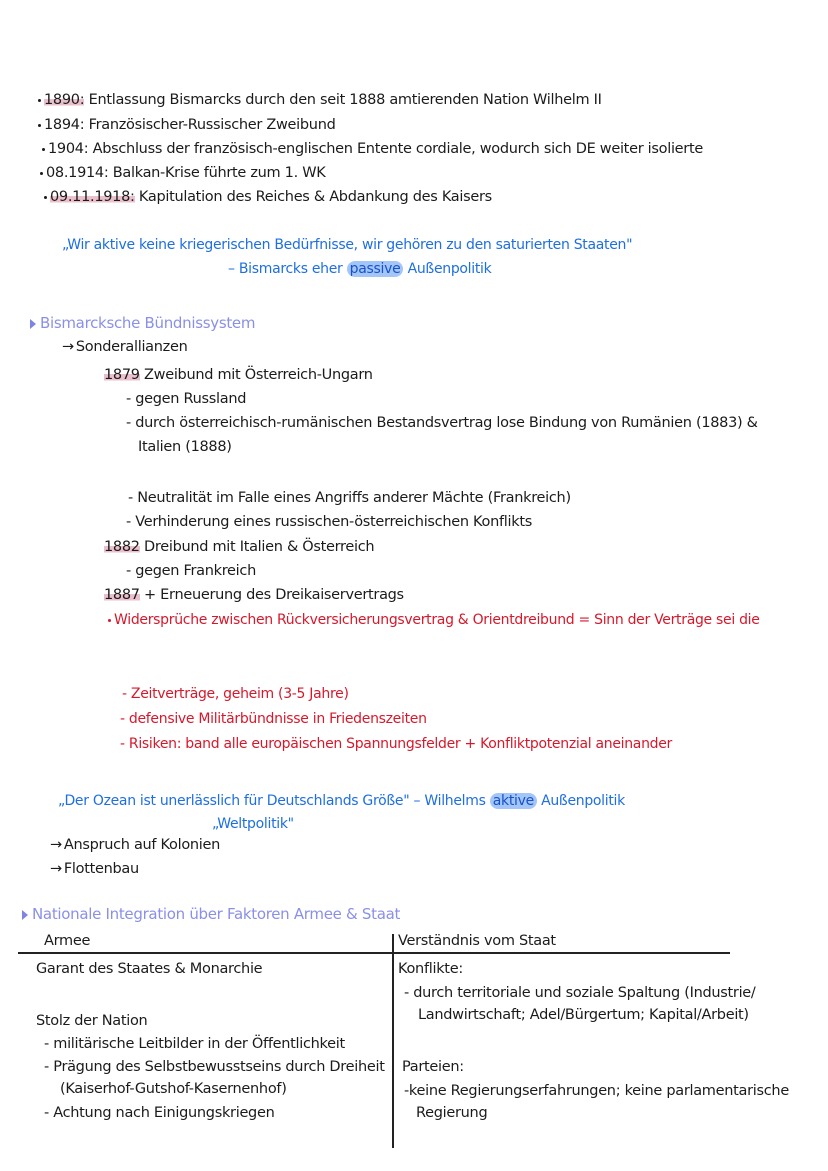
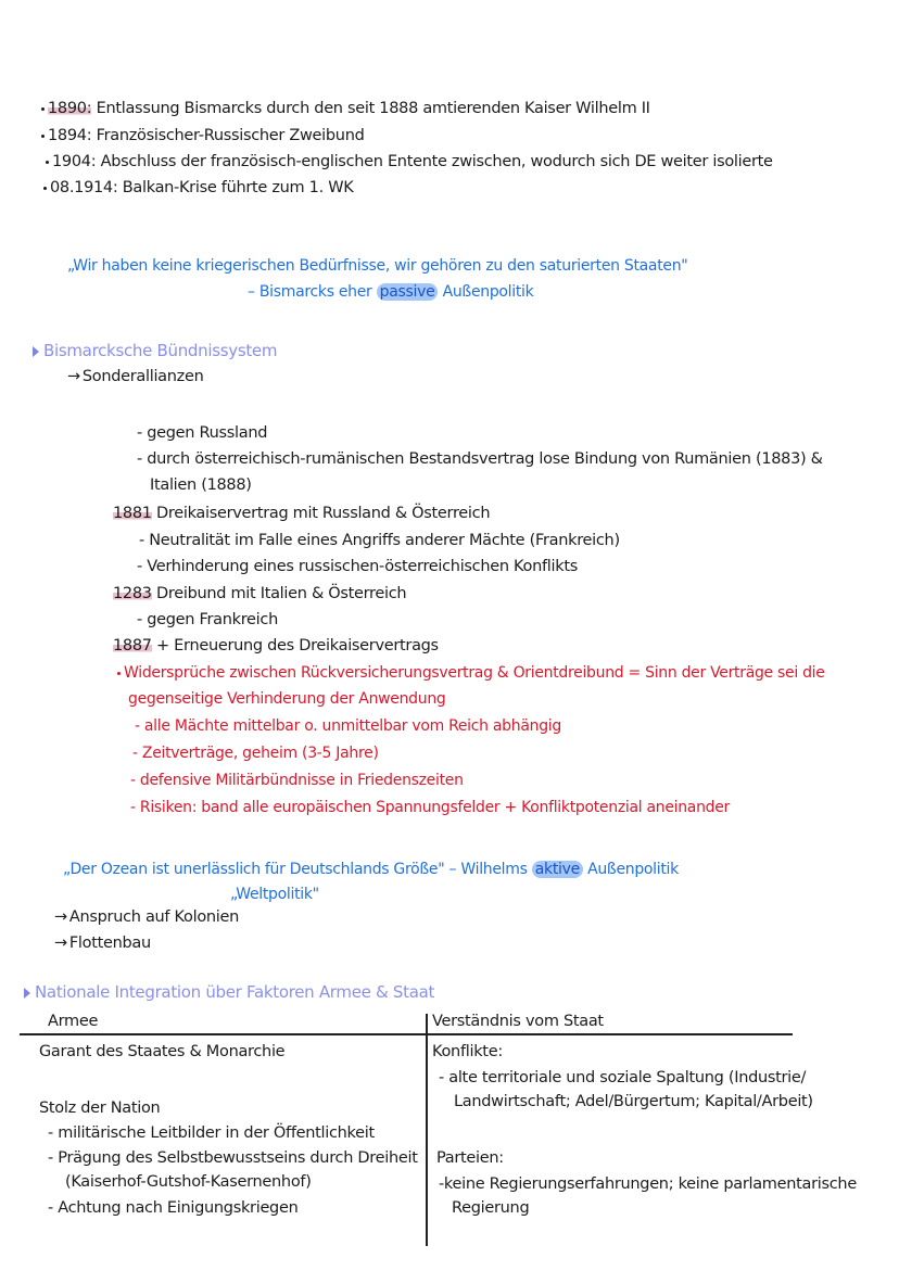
- 1890: Entlassung Bismarcks durch den seit 1888 amtierenden Nation Wilhelm II
+ 1890: Entlassung Bismarcks durch den seit 1888 amtierenden Kaiser Wilhelm II
  1894: Französischer-Russischer Zweibund
- 1904: Abschluss der französisch-englischen Entente cordiale, wodurch sich DE weiter isolierte
+ 1904: Abschluss der französisch-englischen Entente zwischen, wodurch sich DE weiter isolierte
  08.1914: Balkan-Krise führte zum 1. WK
- 09.11.1918: Kapitulation des Reiches & Abdankung des Kaisers
- „Wir aktive keine kriegerischen Bedürfnisse, wir gehören zu den saturierten Staaten"
+ „Wir haben keine kriegerischen Bedürfnisse, wir gehören zu den saturierten Staaten"
  – Bismarcks eher passive Außenpolitik
  Bismarcksche Bündnissystem
  → Sonderallianzen
- 1879 Zweibund mit Österreich-Ungarn
  - gegen Russland
  - durch österreichisch-rumänischen Bestandsvertrag lose Bindung von Rumänien (1883) &
  Italien (1888)
+ 1881 Dreikaiservertrag mit Russland & Österreich
  - Neutralität im Falle eines Angriffs anderer Mächte (Frankreich)
  - Verhinderung eines russischen-österreichischen Konflikts
- 1882 Dreibund mit Italien & Österreich
+ 1283 Dreibund mit Italien & Österreich
  - gegen Frankreich
  1887 + Erneuerung des Dreikaiservertrags
  Widersprüche zwischen Rückversicherungsvertrag & Orientdreibund = Sinn der Verträge sei die
+ gegenseitige Verhinderung der Anwendung
+ - alle Mächte mittelbar o. unmittelbar vom Reich abhängig
  - Zeitverträge, geheim (3-5 Jahre)
  - defensive Militärbündnisse in Friedenszeiten
  - Risiken: band alle europäischen Spannungsfelder + Konfliktpotenzial aneinander
  „Der Ozean ist unerlässlich für Deutschlands Größe" – Wilhelms aktive Außenpolitik
  „Weltpolitik"
  → Anspruch auf Kolonien
  → Flottenbau
  Nationale Integration über Faktoren Armee & Staat
  Armee
  Verständnis vom Staat
  Garant des Staates & Monarchie
  Stolz der Nation
  - militärische Leitbilder in der Öffentlichkeit
  - Prägung des Selbstbewusstseins durch Dreiheit
  (Kaiserhof-Gutshof-Kasernenhof)
  - Achtung nach Einigungskriegen
  Konflikte:
- - durch territoriale und soziale Spaltung (Industrie/
+ - alte territoriale und soziale Spaltung (Industrie/
  Landwirtschaft; Adel/Bürgertum; Kapital/Arbeit)
  Parteien:
  -keine Regierungserfahrungen; keine parlamentarische
  Regierung
